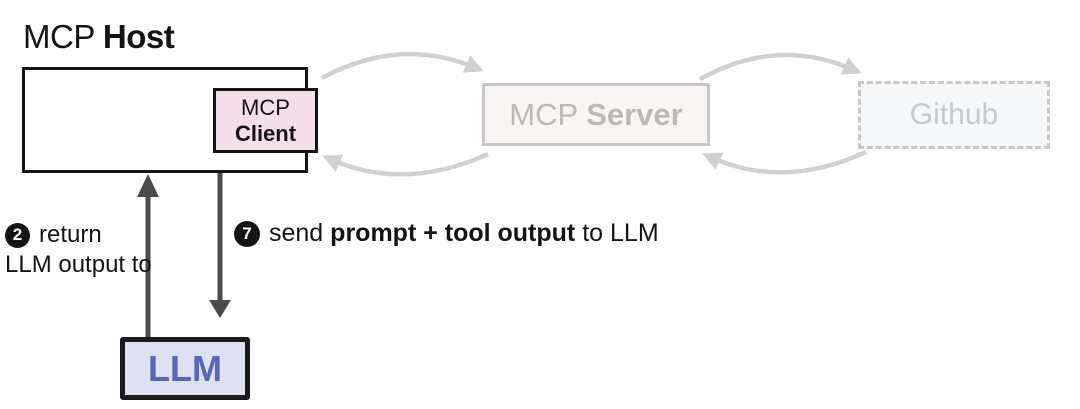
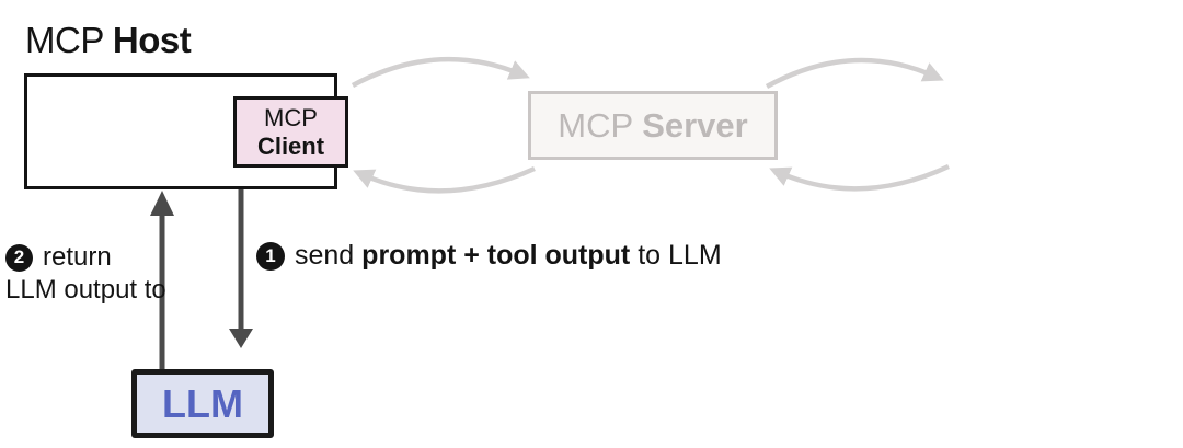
  MCP Host
  MCP
  Client
  MCP
  Server
- Github
  LLM
- 7
+ 1
  send prompt + tool output to LLM
  2
  return
  LLM output to
